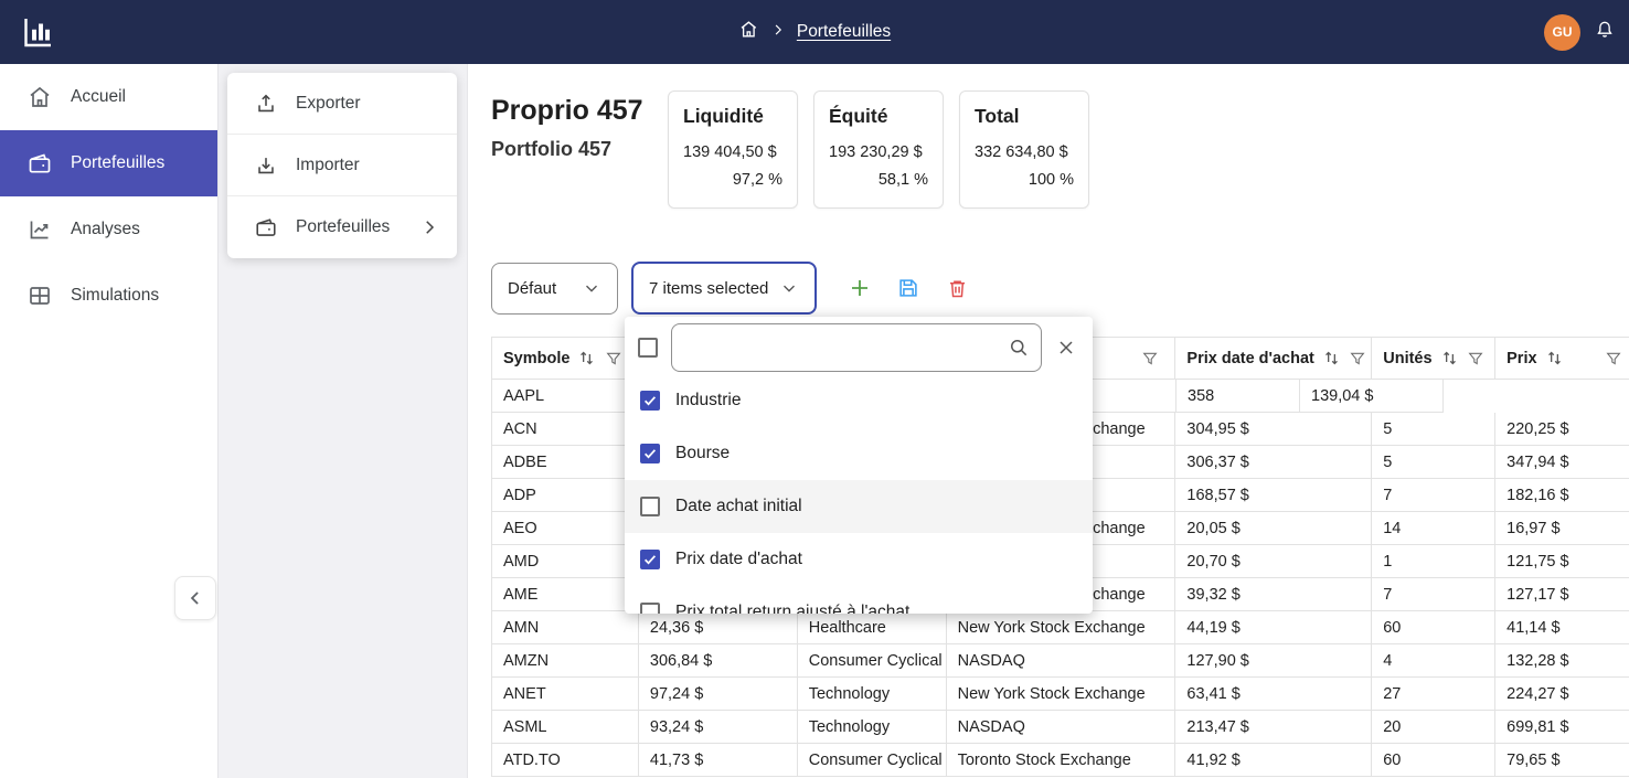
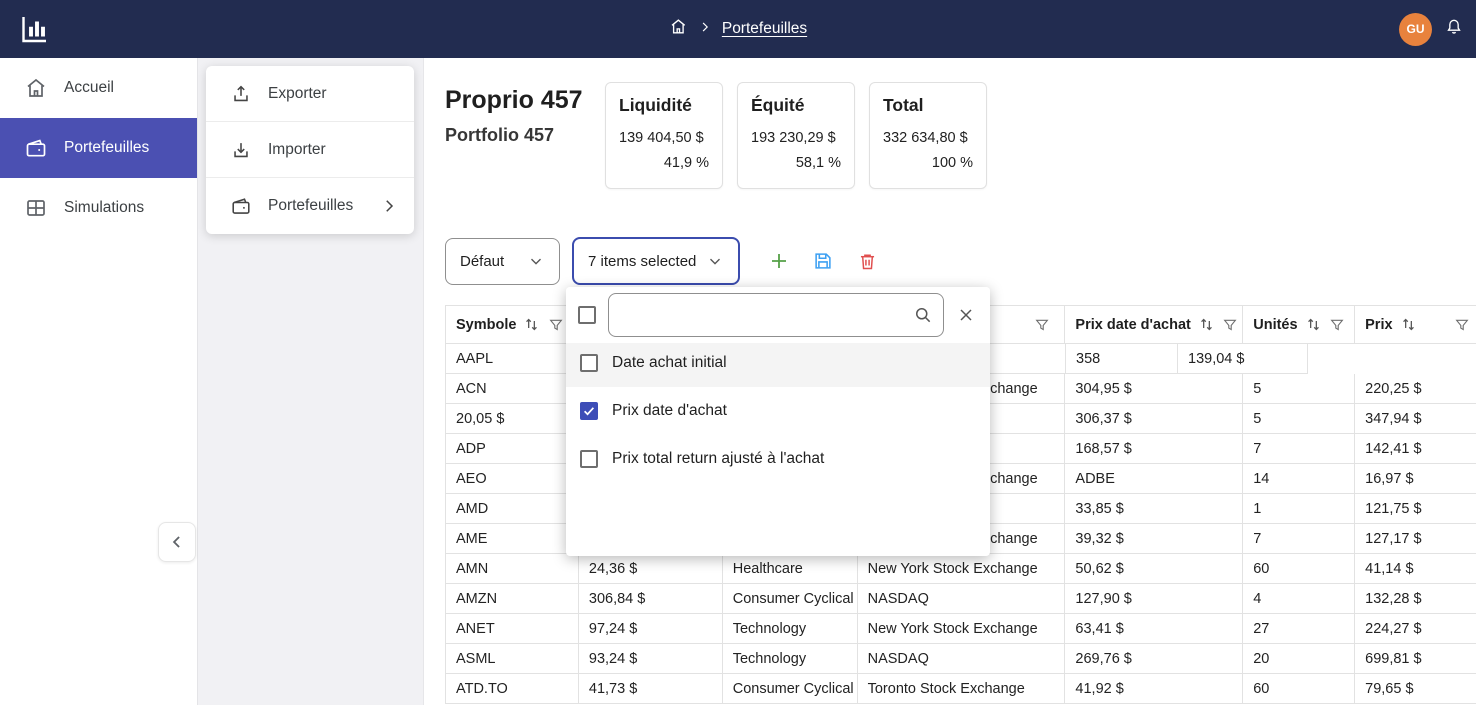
  Portefeuilles
  GU
  Accueil
  Portefeuilles
- Analyses
  Simulations
  Exporter
  Importer
  Portefeuilles
  Proprio 457
  Portfolio 457
  Liquidité
  139 404,50 $
- 97,2 %
+ 41,9 %
  Équité
  193 230,29 $
  58,1 %
  Total
  332 634,80 $
  100 %
  Défaut
  7 items selected
  Symbole
  Prix date d'achat
  Unités
  Prix
  AAPL
  358
  139,04 $
  ACN
  304,95 $
  5
  220,25 $
- ADBE
+ 20,05 $
  306,37 $
  5
  347,94 $
  ADP
  168,57 $
  7
- 182,16 $
+ 142,41 $
  AEO
- 20,05 $
+ ADBE
  14
  16,97 $
  AMD
- 20,70 $
+ 33,85 $
  1
  121,75 $
  AME
  39,32 $
  7
  127,17 $
  AMN
  24,36 $
  Healthcare
  New York Stock Exchange
- 44,19 $
+ 50,62 $
  60
  41,14 $
  AMZN
  306,84 $
  Consumer Cyclical
  NASDAQ
  127,90 $
  4
  132,28 $
  ANET
  97,24 $
  Technology
  New York Stock Exchange
  63,41 $
  27
  224,27 $
  ASML
  93,24 $
  Technology
  NASDAQ
- 213,47 $
+ 269,76 $
  20
  699,81 $
  ATD.TO
  41,73 $
  Consumer Cyclical
  Toronto Stock Exchange
  41,92 $
  60
  79,65 $
- Industrie
- Bourse
  Date achat initial
  Prix date d'achat
  Prix total return ajusté à l'achat
